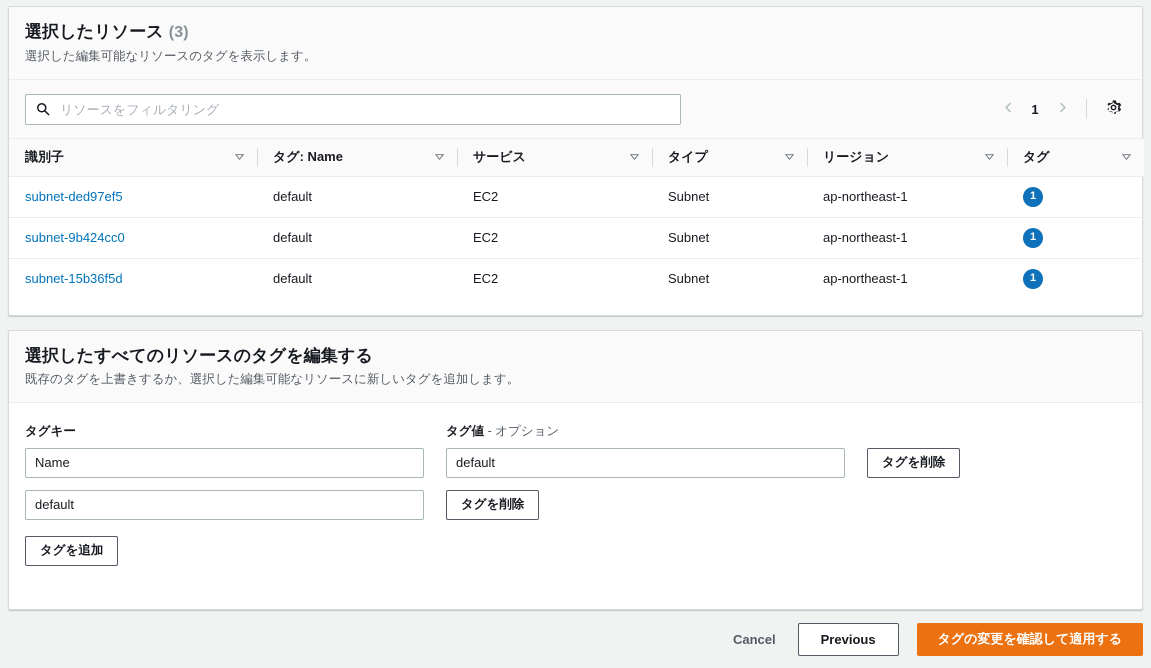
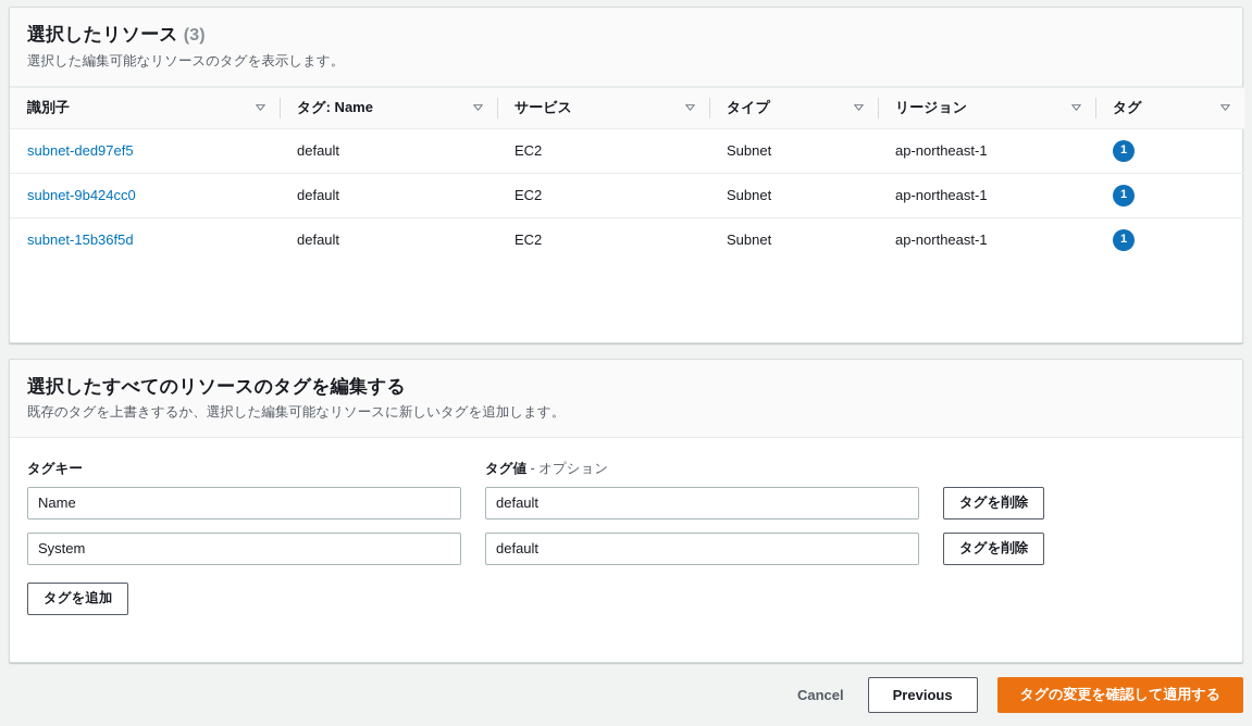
  選択したリソース
  (3)
  選択した編集可能なリソースのタグを表示します。
- リソースをフィルタリング
- 1
  識別子	タグ: Name	サービス	タイプ	リージョン	タグ
  subnet-ded97ef5	default	EC2	Subnet	ap-northeast-1	1
  subnet-9b424cc0	default	EC2	Subnet	ap-northeast-1	1
  subnet-15b36f5d	default	EC2	Subnet	ap-northeast-1	1
  選択したすべてのリソースのタグを編集する
  既存のタグを上書きするか、選択した編集可能なリソースに新しいタグを追加します。
  タグキー
  タグ値 - オプション
  Name
  default
  タグを削除
+ System
  default
  タグを削除
  タグを追加
  Cancel
  Previous
  タグの変更を確認して適用する
